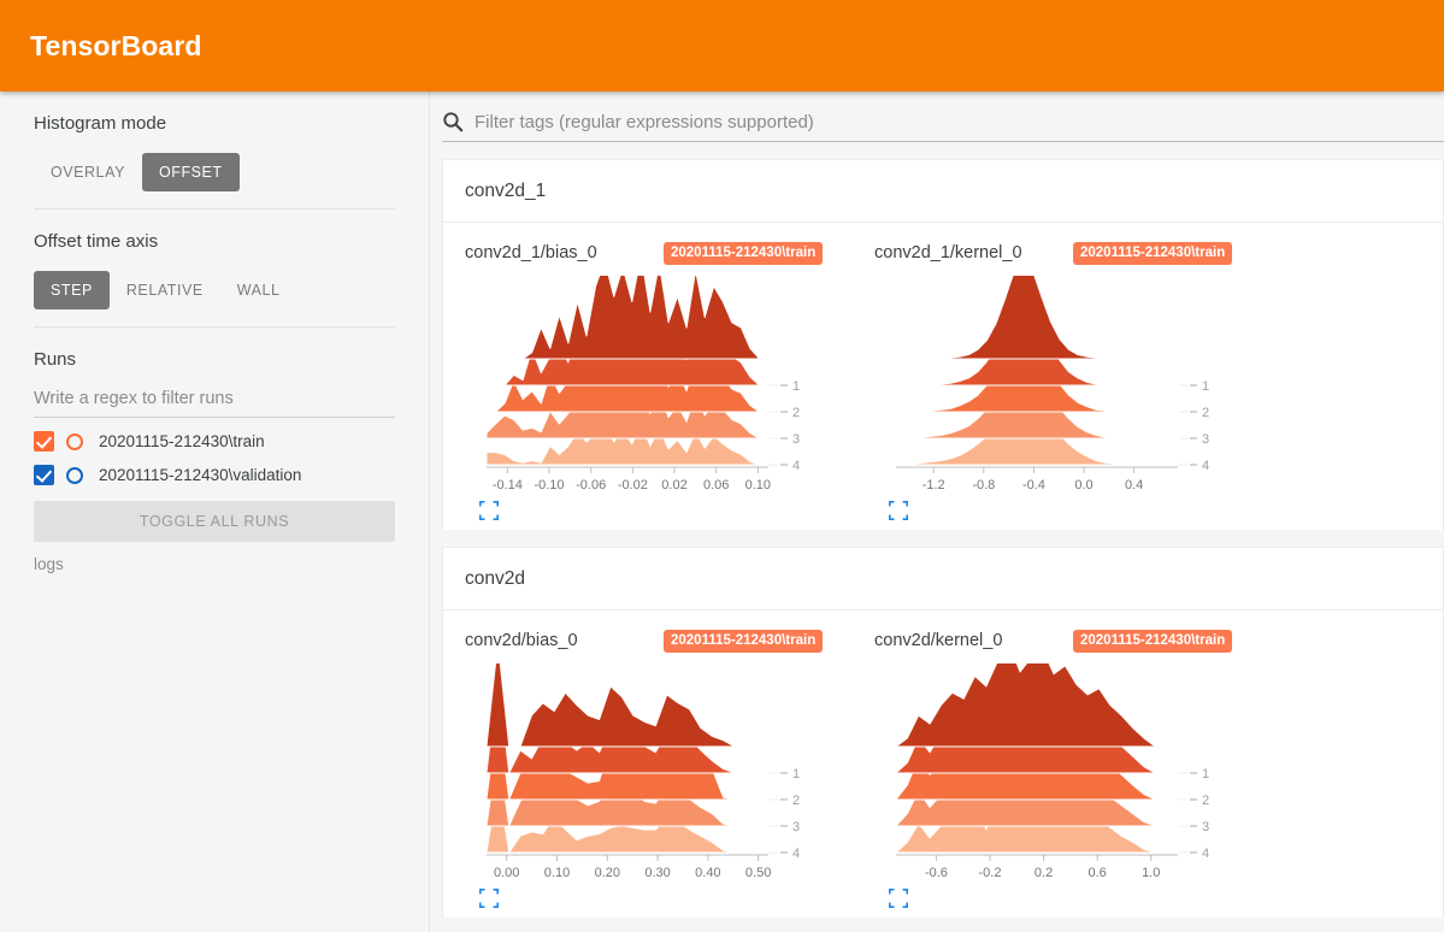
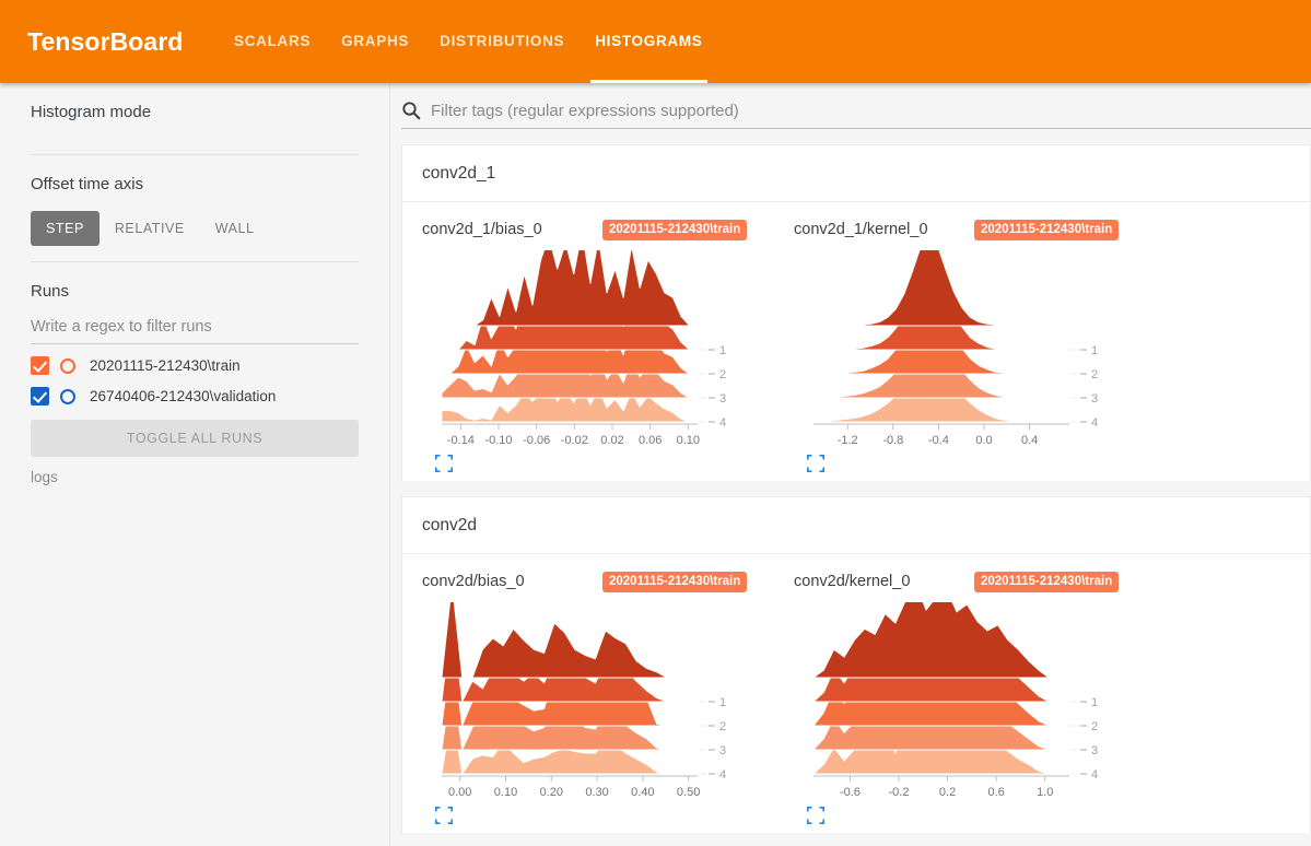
  TensorBoard
+ SCALARS
+ GRAPHS
+ DISTRIBUTIONS
+ HISTOGRAMS
  Histogram mode
- OVERLAY
- OFFSET
  Offset time axis
  STEP
  RELATIVE
  WALL
  Runs
  Write a regex to filter runs
  20201115-212430\train
- 20201115-212430\validation
+ 26740406-212430\validation
  TOGGLE ALL RUNS
  logs
  Filter tags (regular expressions supported)
  conv2d_1
  conv2d_1/bias_0
  20201115-212430\train
  1
  2
  3
  4
  -0.14
  -0.10
  -0.06
  -0.02
  0.02
  0.06
  0.10
  conv2d_1/kernel_0
  20201115-212430\train
  1
  2
  3
  4
  -1.2
  -0.8
  -0.4
  0.0
  0.4
  conv2d
  conv2d/bias_0
  20201115-212430\train
  1
  2
  3
  4
  0.00
  0.10
  0.20
  0.30
  0.40
  0.50
  conv2d/kernel_0
  20201115-212430\train
  1
  2
  3
  4
  -0.6
  -0.2
  0.2
  0.6
  1.0
